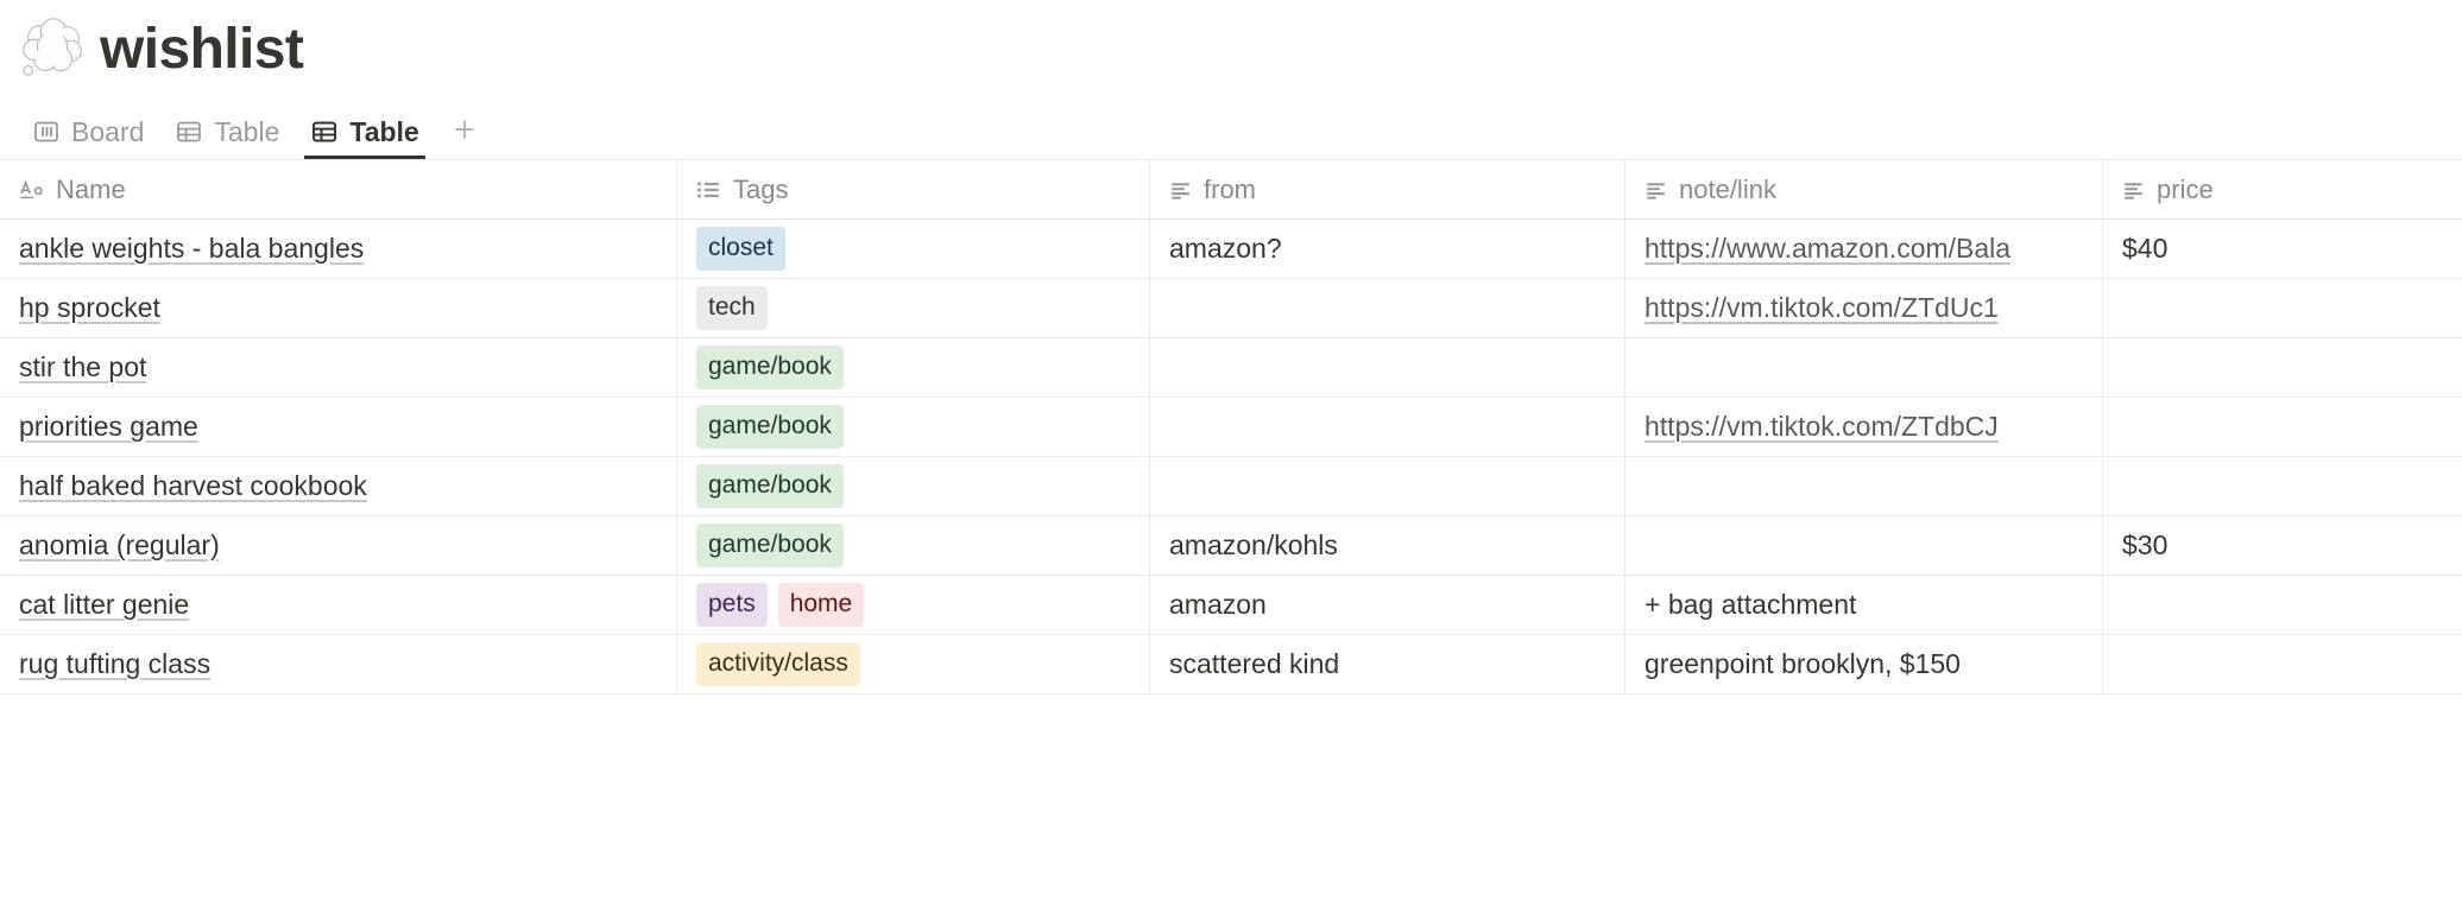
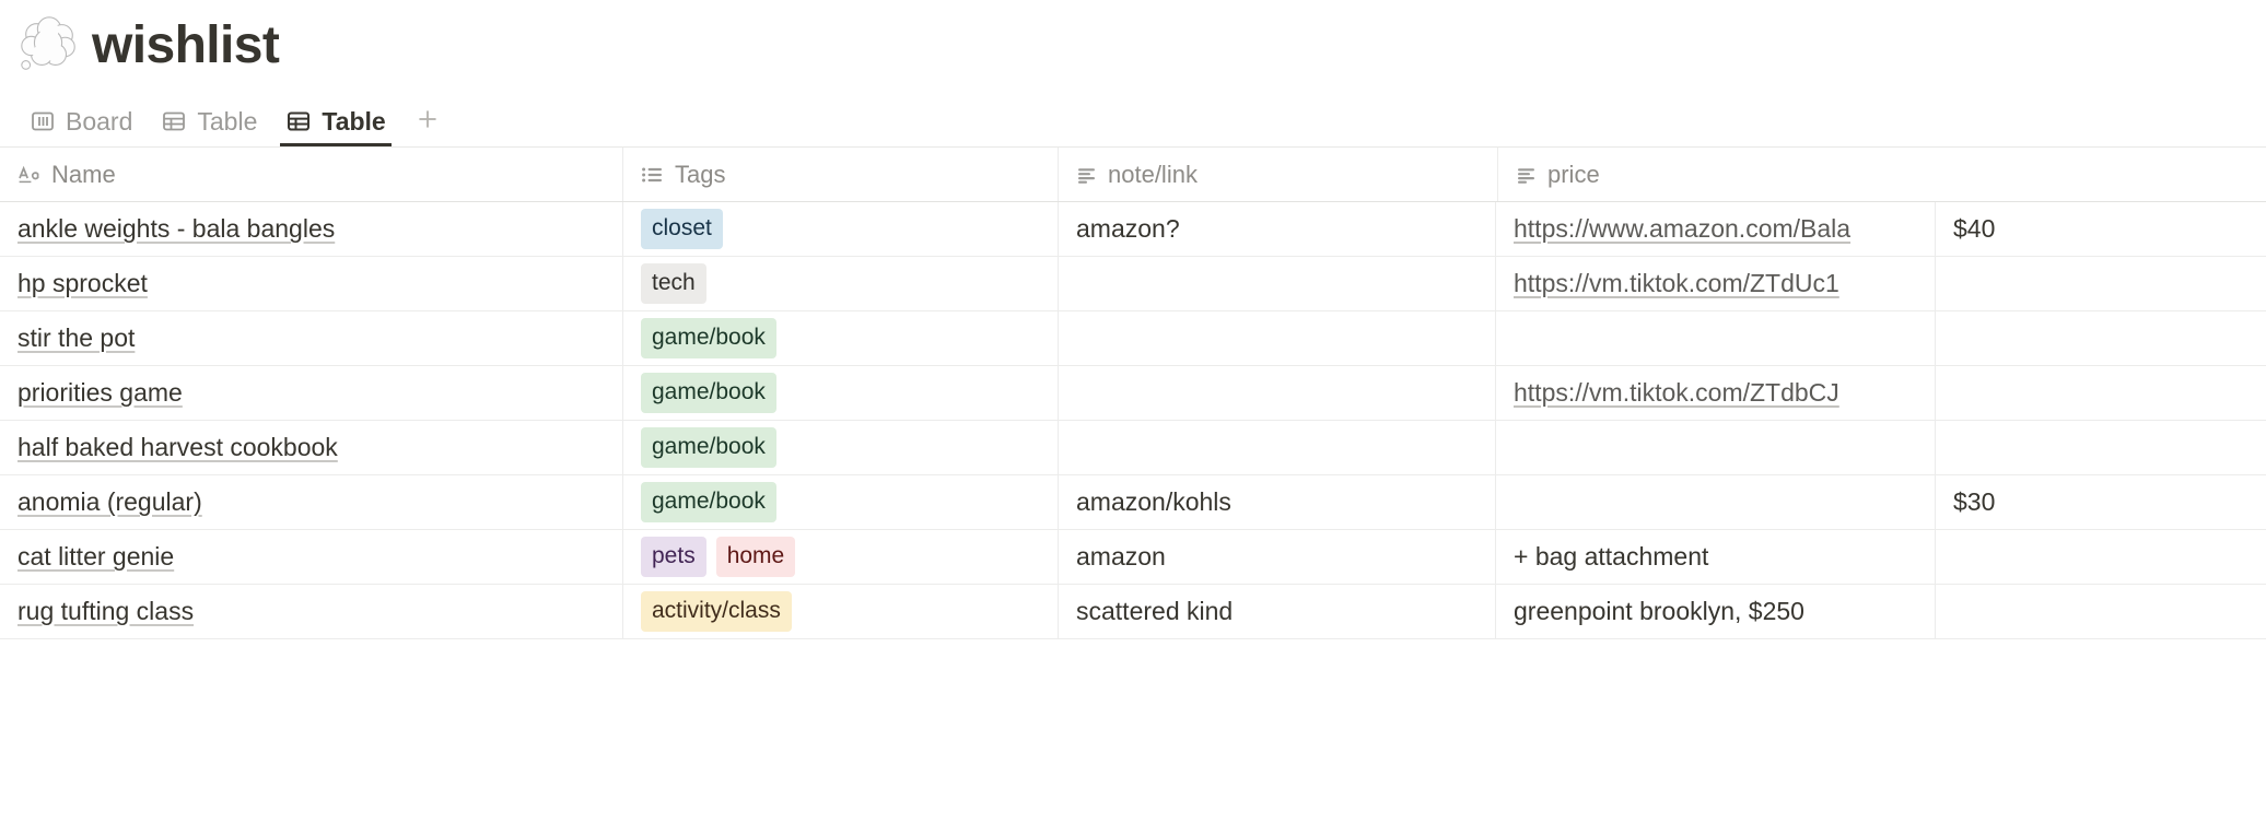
  wishlist
  Board
  Table
  Table
  Name
  Tags
- from
  note/link
  price
  ankle weights - bala bangles
  closet
  amazon?
  https://www.amazon.com/Bala
  $40
  hp sprocket
  tech
  https://vm.tiktok.com/ZTdUc1
  stir the pot
  game/book
  priorities game
  game/book
  https://vm.tiktok.com/ZTdbCJ
  half baked harvest cookbook
  game/book
  anomia (regular)
  game/book
  amazon/kohls
  $30
  cat litter genie
  pets
  home
  amazon
  + bag attachment
  rug tufting class
  activity/class
  scattered kind
- greenpoint brooklyn, $150
+ greenpoint brooklyn, $250
